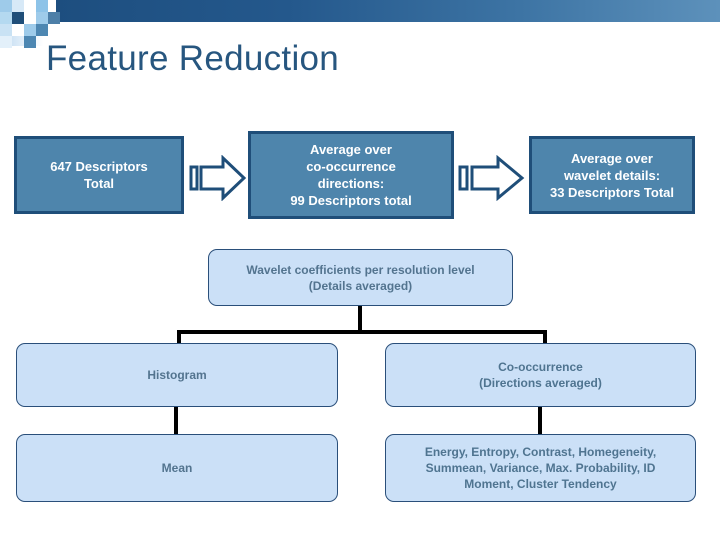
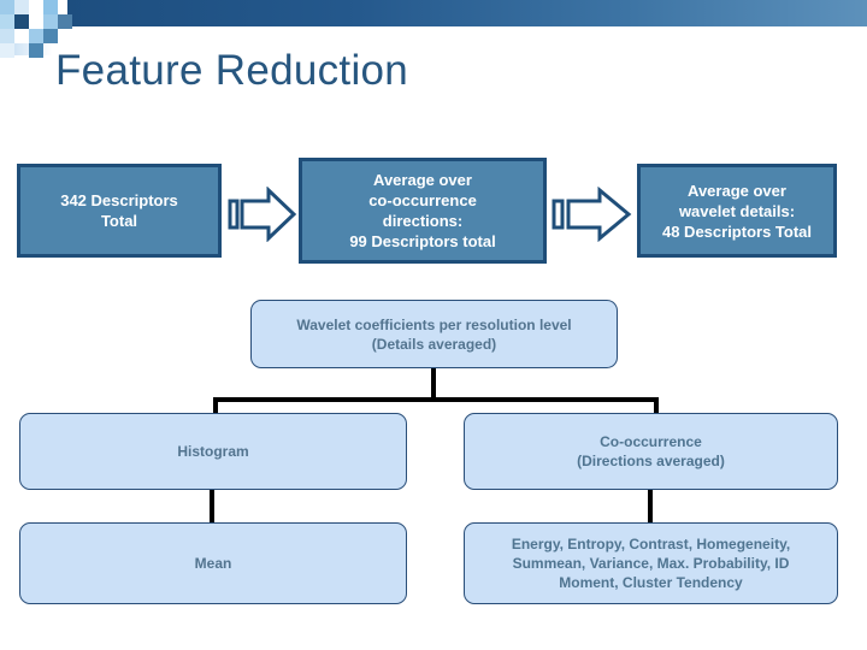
  Feature Reduction
- 647 Descriptors
+ 342 Descriptors
  Total
  Average over
  co-occurrence
  directions:
  99 Descriptors total
  Average over
  wavelet details:
- 33 Descriptors Total
+ 48 Descriptors Total
  Wavelet coefficients per resolution level
  (Details averaged)
  Histogram
  Co-occurrence
  (Directions averaged)
  Mean
  Energy, Entropy, Contrast, Homegeneity,
  Summean, Variance, Max. Probability, ID
  Moment, Cluster Tendency
